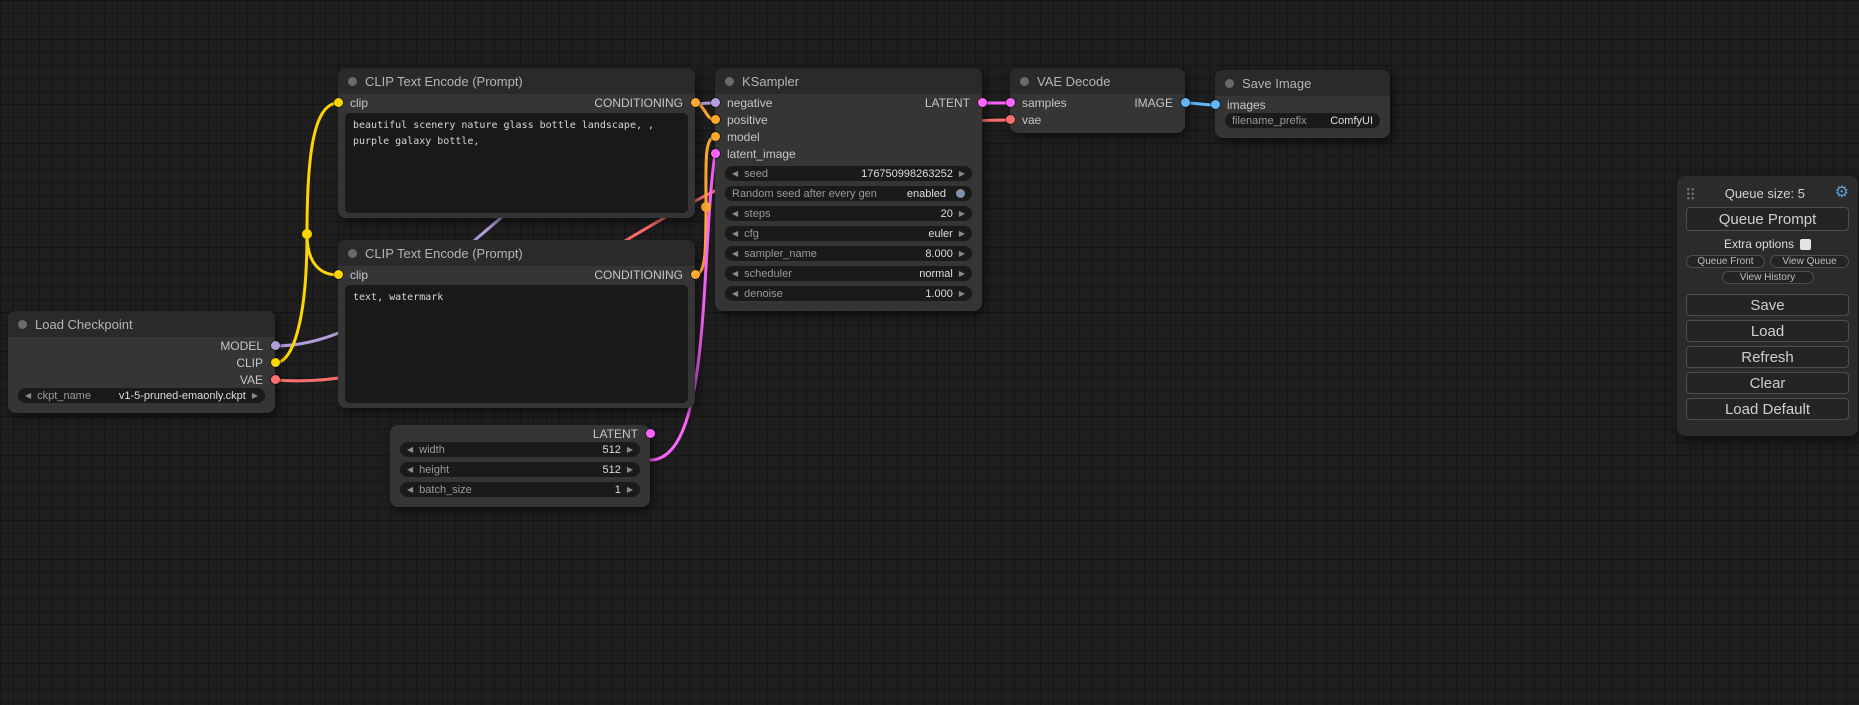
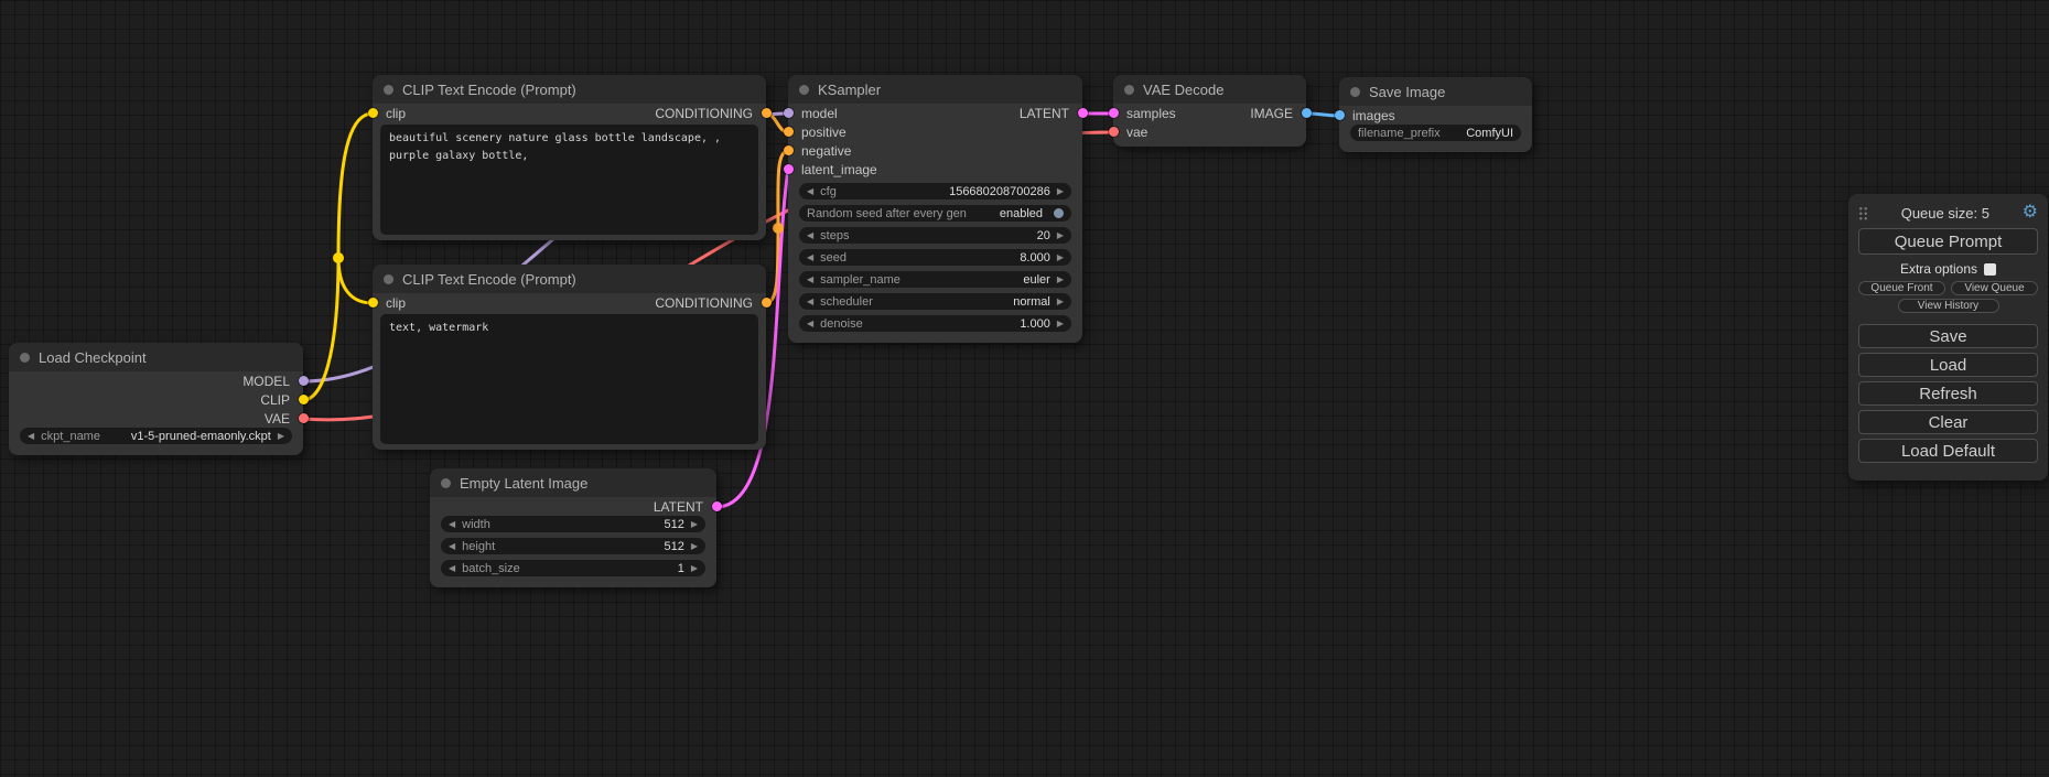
  Load Checkpoint
  MODEL
  CLIP
  VAE
  ◀
  ckpt_name
  v1-5-pruned-emaonly.ckpt
  ▶
  CLIP Text Encode (Prompt)
  clip
  CONDITIONING
  CLIP Text Encode (Prompt)
  clip
  CONDITIONING
  text, watermark
+ Empty Latent Image
  LATENT
  ◀
  width
  512
  ▶
  ◀
  height
  512
  ▶
  ◀
  batch_size
  1
  ▶
  KSampler
- negative
+ model
  LATENT
  positive
- model
+ negative
  latent_image
  ◀
- seed
+ cfg
- 176750998263252
+ 156680208700286
  ▶
  Random seed after every gen
  enabled
  ◀
  steps
  20
  ▶
  ◀
- cfg
+ seed
- euler
+ 8.000
  ▶
  ◀
  sampler_name
- 8.000
+ euler
  ▶
  ◀
  scheduler
  normal
  ▶
  ◀
  denoise
  1.000
  ▶
  VAE Decode
  samples
  IMAGE
  vae
  Save Image
  images
  filename_prefix
  ComfyUI
  Queue size: 5
  ⚙
  Queue Prompt
  Extra options
  Queue Front
  View Queue
  View History
  Save
  Load
  Refresh
  Clear
  Load Default
